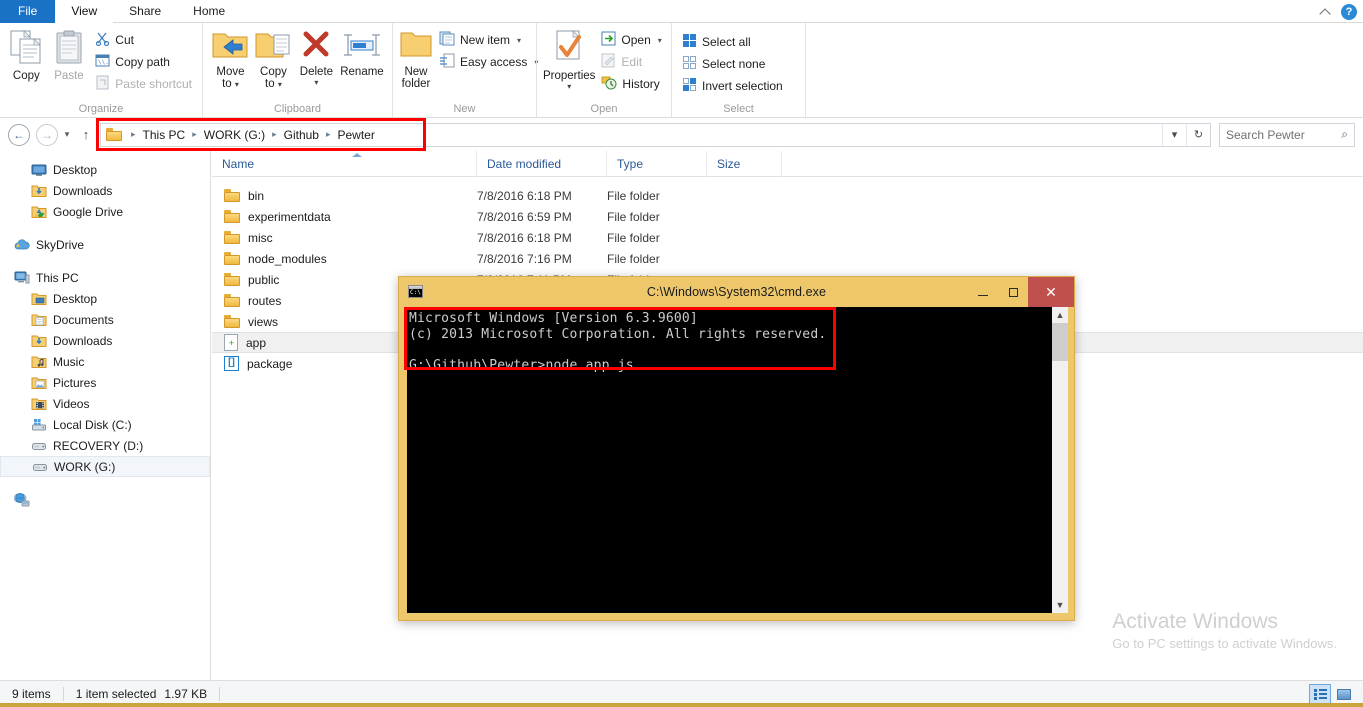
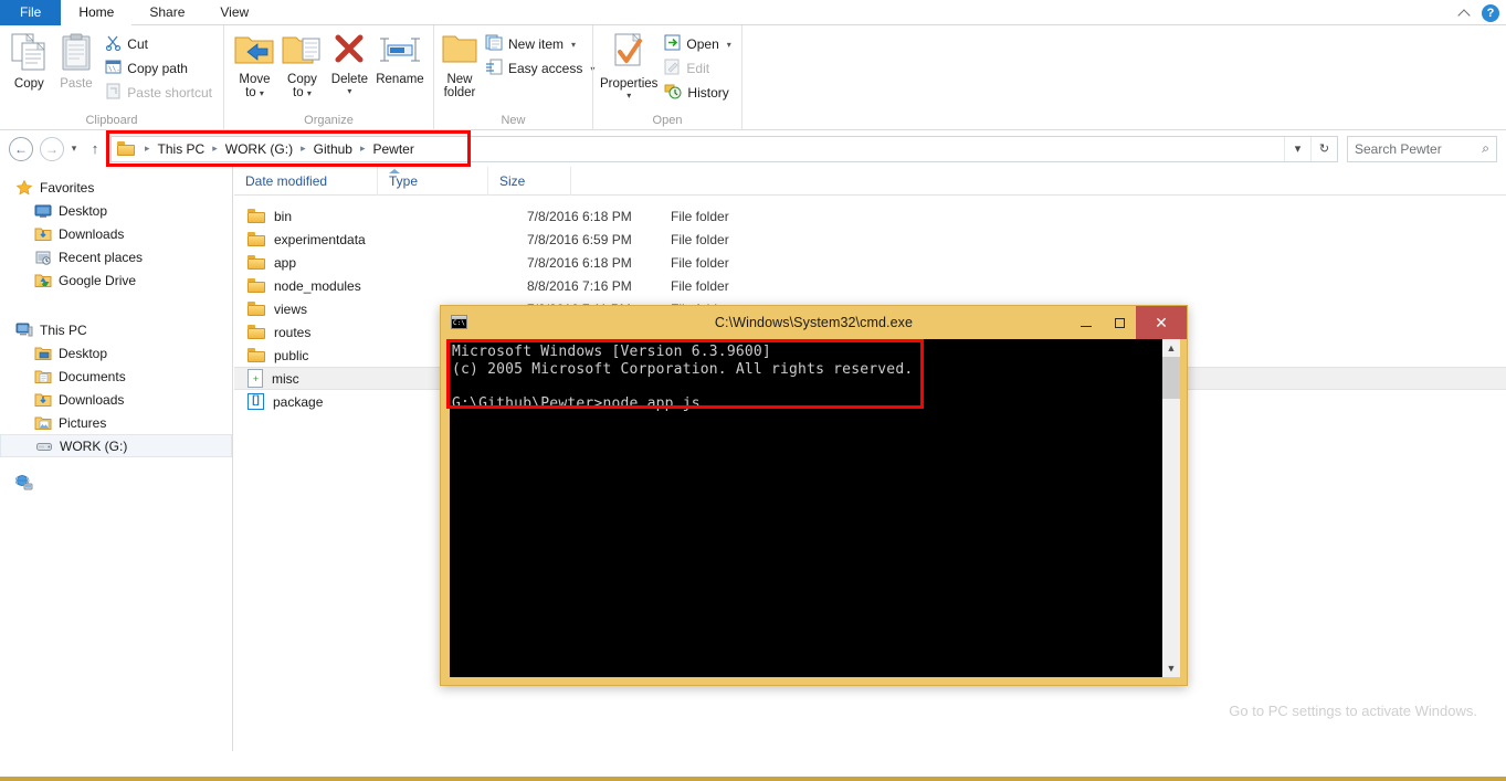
  File
- View
+ Home
  Share
- Home
+ View
  ?
  Copy
  Paste
  Cut
  Copy path
  Paste shortcut
- Organize
+ Clipboard
  Move
  to ▾
  Copy
  to ▾
  Delete
  ▾
  Rename
- Clipboard
+ Organize
  New
  folder
  New item
  ▾
  Easy access
  ▾
  New
  Properties
  ▾
  Open
  ▾
  Edit
  History
  Open
- Select all
- Select none
- Invert selection
- Select
  ←
  →
  ▾
  ↑
  ▸
  This PC
  ▸
  WORK (G:)
  ▸
  Github
  ▸
  Pewter
  ▾
  ↻
  Search Pewter
  ⌕
+ Favorites
  Desktop
  Downloads
+ Recent places
  Google Drive
- SkyDrive
  This PC
  Desktop
  Documents
  Downloads
- Music
  Pictures
- Videos
- Local Disk (C:)
- RECOVERY (D:)
  WORK (G:)
- Name
  Date modified
  Type
  Size
  bin
  7/8/2016 6:18 PM
  File folder
  experimentdata
  7/8/2016 6:59 PM
  File folder
- misc
+ app
  7/8/2016 6:18 PM
  File folder
  node_modules
- 7/8/2016 7:16 PM
+ 8/8/2016 7:16 PM
  File folder
- public
+ views
  routes
- views
+ public
  +
- app
+ misc
  []
  package
- Activate Windows
  Go to PC settings to activate Windows.
  C:\Windows\System32\cmd.exe
  ✕
- Microsoft Windows [Version 6.3.9600] (c) 2013 Microsoft Corporation. All rights reserved. G:\Github\Pewter>node app.js
+ Microsoft Windows [Version 6.3.9600] (c) 2005 Microsoft Corporation. All rights reserved. G:\Github\Pewter>node app.js
  ▲
  ▼
- 9 items
- 1 item selected
- 1.97 KB
